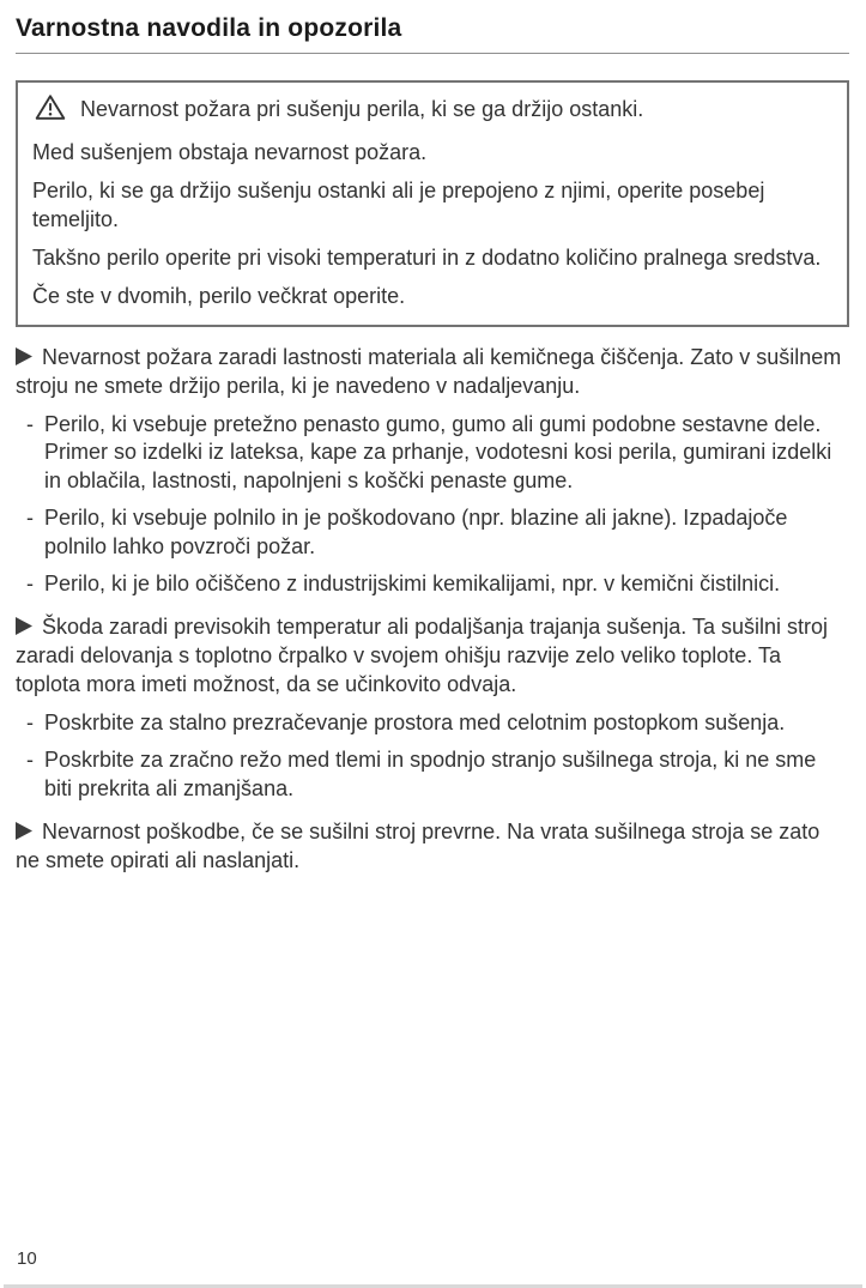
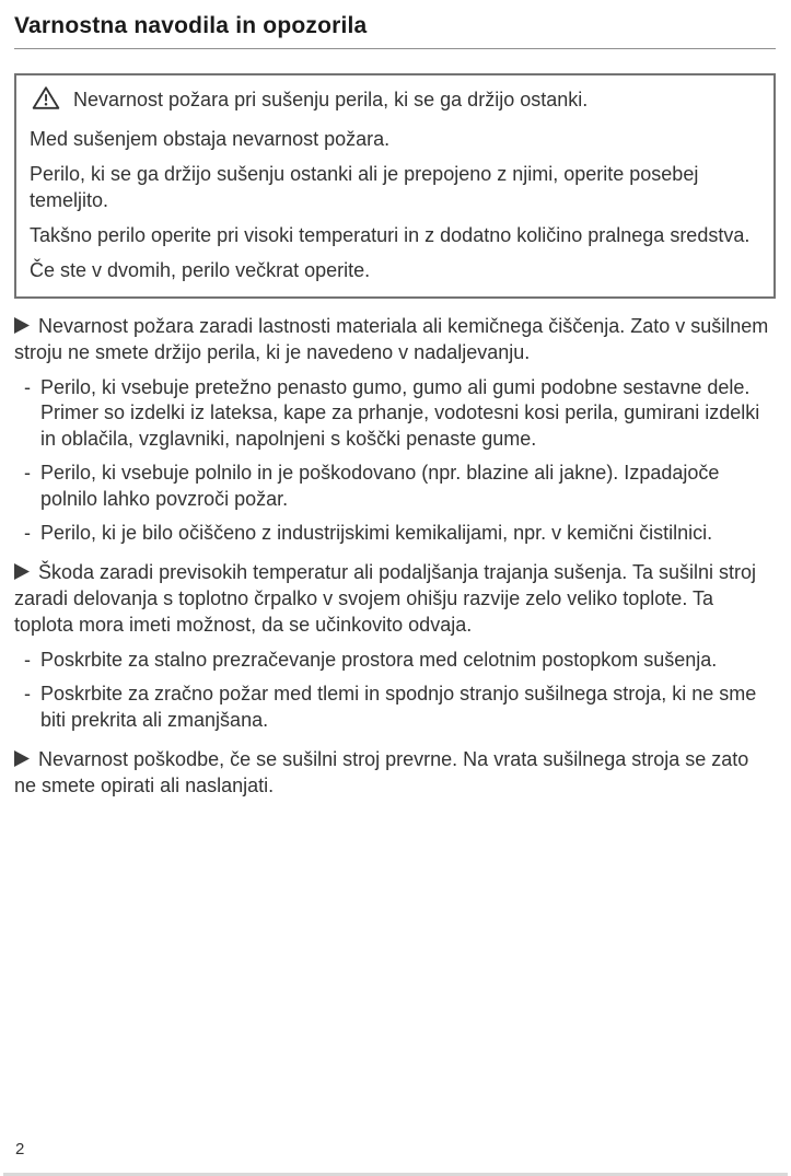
  Varnostna navodila in opozorila
  Nevarnost požara pri sušenju perila, ki se ga držijo ostanki.
  Med sušenjem obstaja nevarnost požara.
  Perilo, ki se ga držijo sušenju ostanki ali je prepojeno z njimi, operite posebej temeljito.
  Takšno perilo operite pri visoki temperaturi in z dodatno količino pralnega sredstva.
  Če ste v dvomih, perilo večkrat operite.
  Nevarnost požara zaradi lastnosti materiala ali kemičnega čiščenja. Zato v sušilnem stroju ne smete držijo perila, ki je navedeno v nadaljevanju.
  -
- Perilo, ki vsebuje pretežno penasto gumo, gumo ali gumi podobne sestavne dele. Primer so izdelki iz lateksa, kape za prhanje, vodotesni kosi perila, gumirani izdelki in oblačila, lastnosti, napolnjeni s koščki penaste gume.
+ Perilo, ki vsebuje pretežno penasto gumo, gumo ali gumi podobne sestavne dele. Primer so izdelki iz lateksa, kape za prhanje, vodotesni kosi perila, gumirani izdelki in oblačila, vzglavniki, napolnjeni s koščki penaste gume.
  -
  Perilo, ki vsebuje polnilo in je poškodovano (npr. blazine ali jakne). Izpadajoče polnilo lahko povzroči požar.
  -
  Perilo, ki je bilo očiščeno z industrijskimi kemikalijami, npr. v kemični čistilnici.
  Škoda zaradi previsokih temperatur ali podaljšanja trajanja sušenja. Ta sušilni stroj zaradi delovanja s toplotno črpalko v svojem ohišju razvije zelo veliko toplote. Ta toplota mora imeti možnost, da se učinkovito odvaja.
  -
  Poskrbite za stalno prezračevanje prostora med celotnim postopkom sušenja.
  -
- Poskrbite za zračno režo med tlemi in spodnjo stranjo sušilnega stroja, ki ne sme biti prekrita ali zmanjšana.
+ Poskrbite za zračno požar med tlemi in spodnjo stranjo sušilnega stroja, ki ne sme biti prekrita ali zmanjšana.
  Nevarnost poškodbe, če se sušilni stroj prevrne. Na vrata sušilnega stroja se zato ne smete opirati ali naslanjati.
- 10
+ 2
